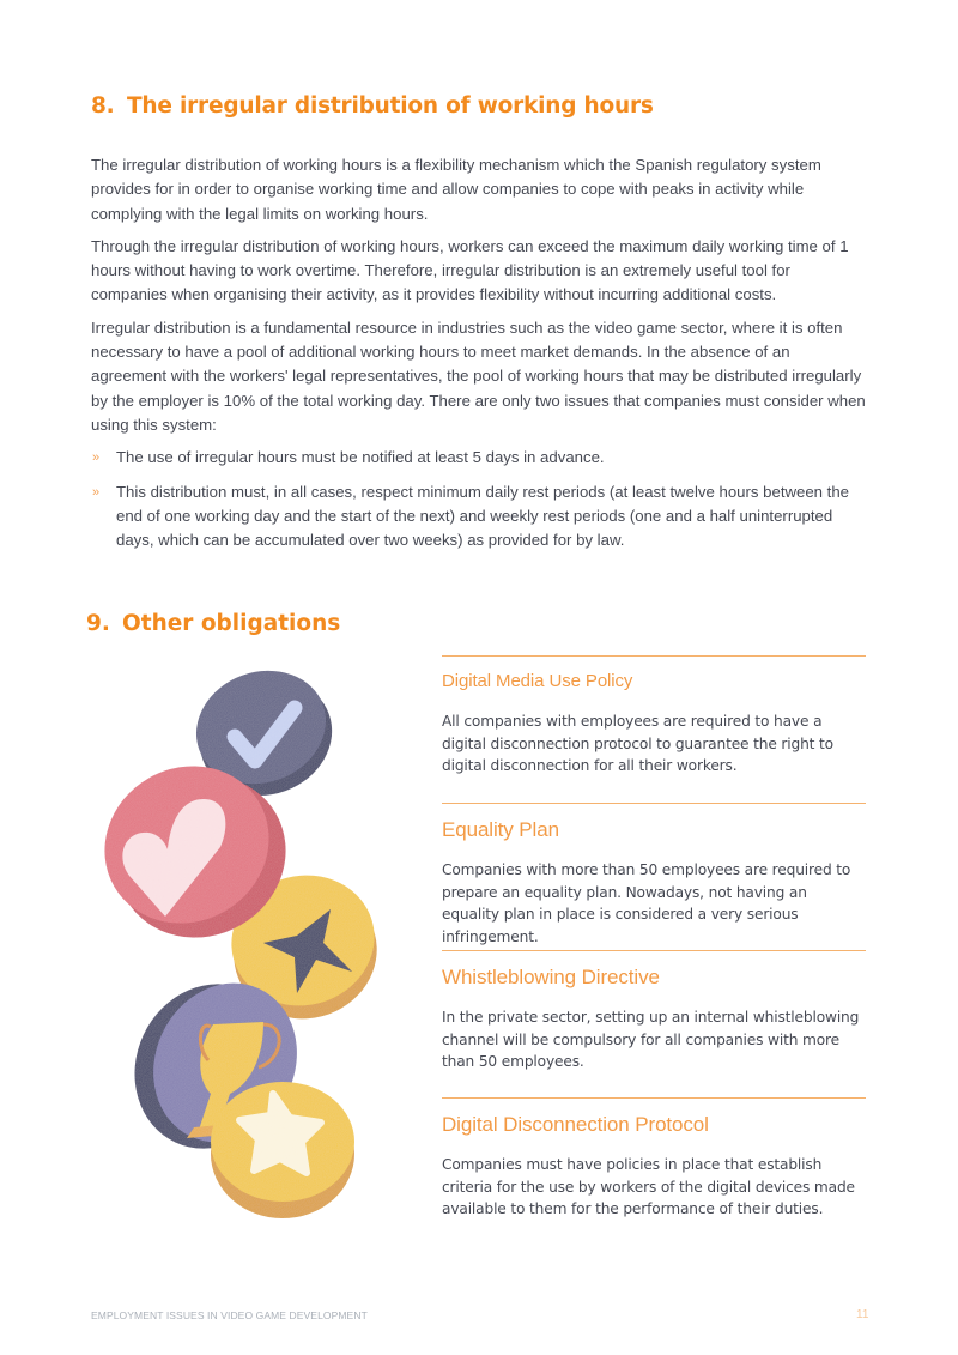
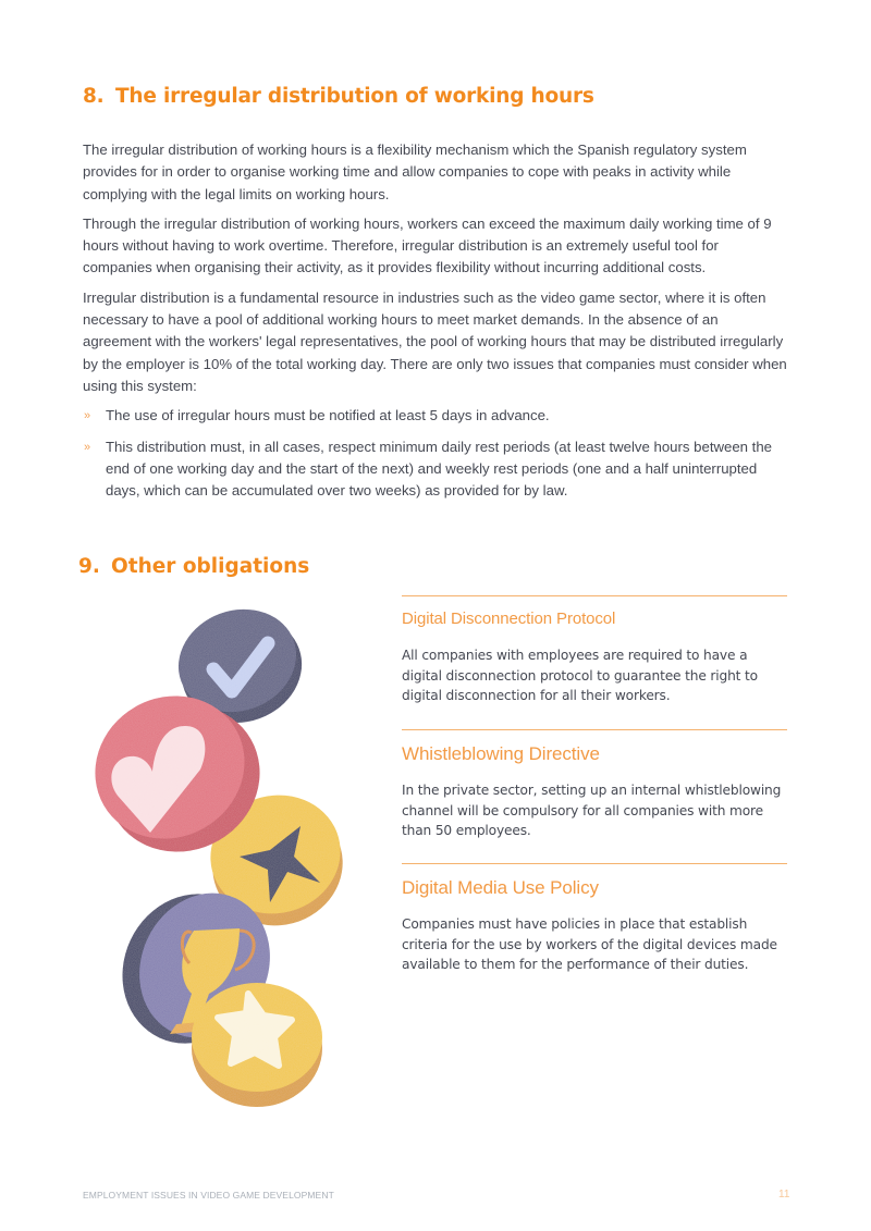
  8. The irregular distribution of working hours
  The irregular distribution of working hours is a flexibility mechanism which the Spanish regulatory system provides for in order to organise working time and allow companies to cope with peaks in activity while complying with the legal limits on working hours.
- Through the irregular distribution of working hours, workers can exceed the maximum daily working time of 1 hours without having to work overtime. Therefore, irregular distribution is an extremely useful tool for companies when organising their activity, as it provides flexibility without incurring additional costs.
+ Through the irregular distribution of working hours, workers can exceed the maximum daily working time of 9 hours without having to work overtime. Therefore, irregular distribution is an extremely useful tool for companies when organising their activity, as it provides flexibility without incurring additional costs.
  Irregular distribution is a fundamental resource in industries such as the video game sector, where it is often necessary to have a pool of additional working hours to meet market demands. In the absence of an agreement with the workers' legal representatives, the pool of working hours that may be distributed irregularly by the employer is 10% of the total working day. There are only two issues that companies must consider when using this system:
  »
  The use of irregular hours must be notified at least 5 days in advance.
  »
  This distribution must, in all cases, respect minimum daily rest periods (at least twelve hours between the end of one working day and the start of the next) and weekly rest periods (one and a half uninterrupted days, which can be accumulated over two weeks) as provided for by law.
  9. Other obligations
- Digital Media Use Policy
+ Digital Disconnection Protocol
  All companies with employees are required to have a digital disconnection protocol to guarantee the right to digital disconnection for all their workers.
- Equality Plan
- Companies with more than 50 employees are required to prepare an equality plan. Nowadays, not having an equality plan in place is considered a very serious infringement.
  Whistleblowing Directive
  In the private sector, setting up an internal whistleblowing channel will be compulsory for all companies with more than 50 employees.
- Digital Disconnection Protocol
+ Digital Media Use Policy
  Companies must have policies in place that establish criteria for the use by workers of the digital devices made available to them for the performance of their duties.
  EMPLOYMENT ISSUES IN VIDEO GAME DEVELOPMENT
  11
